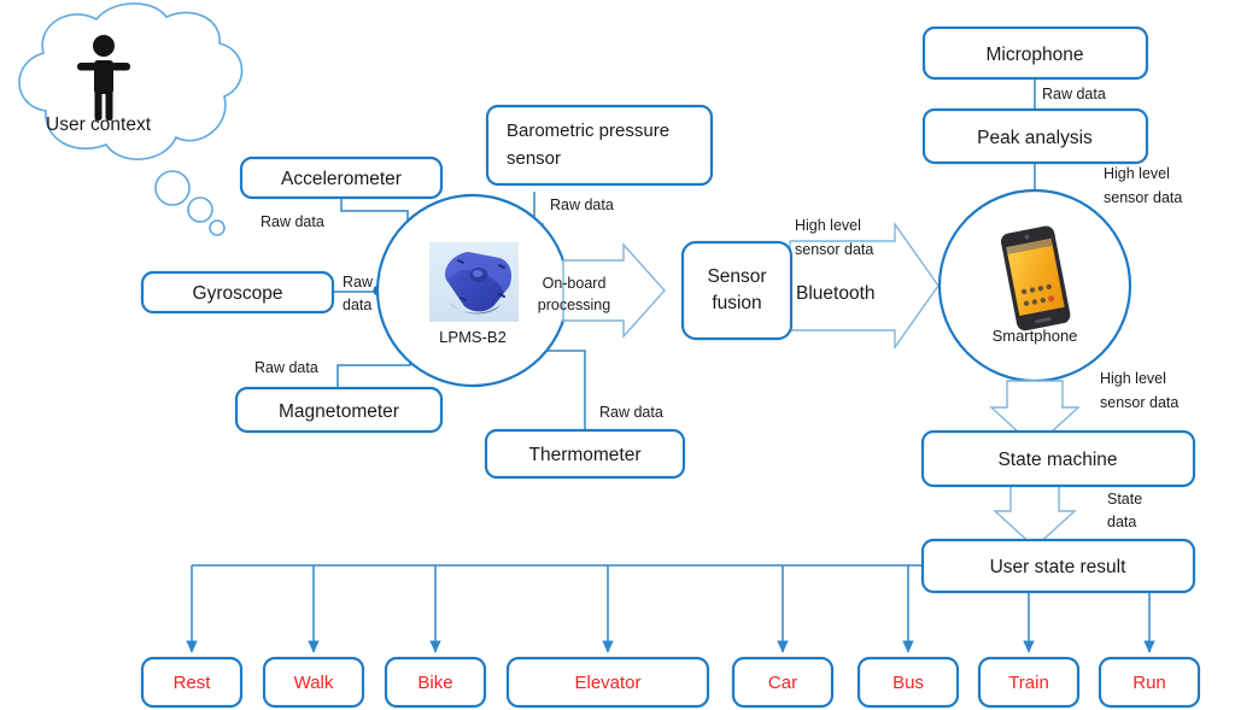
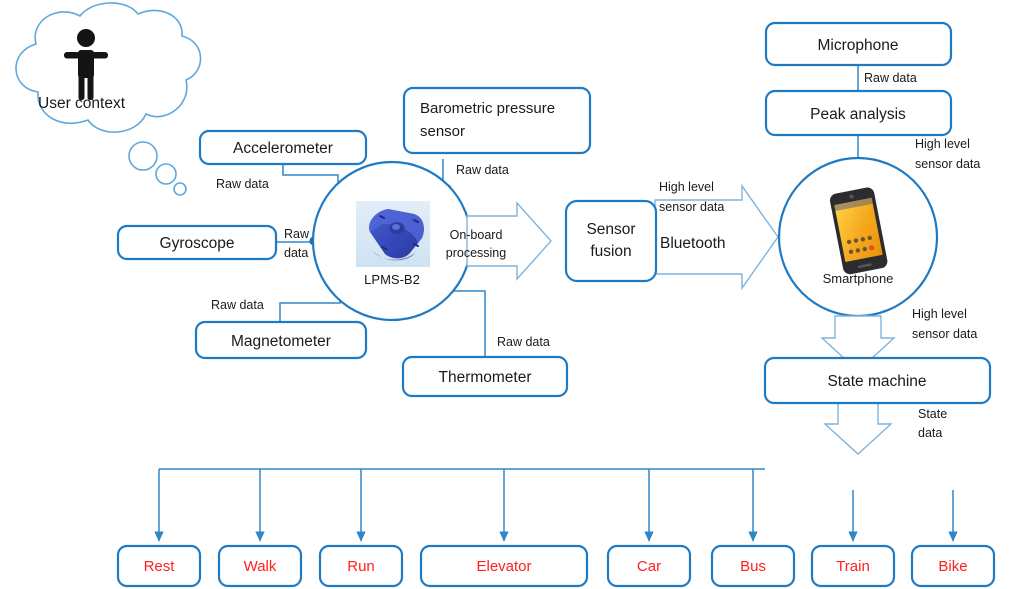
  User context
  Accelerometer
  Raw data
  Gyroscope
  Raw
  data
  Magnetometer
  Raw data
  Barometric pressure
  sensor
  Raw data
  Thermometer
  Raw data
  LPMS-B2
  On-board
  processing
  Sensor
  fusion
  High level
  sensor data
  Bluetooth
  Microphone
  Raw data
  Peak analysis
  High level
  sensor data
  Smartphone
  High level
  sensor data
  State machine
  State
  data
- User state result
  Rest
  Walk
- Bike
+ Run
  Elevator
  Car
  Bus
  Train
- Run
+ Bike
